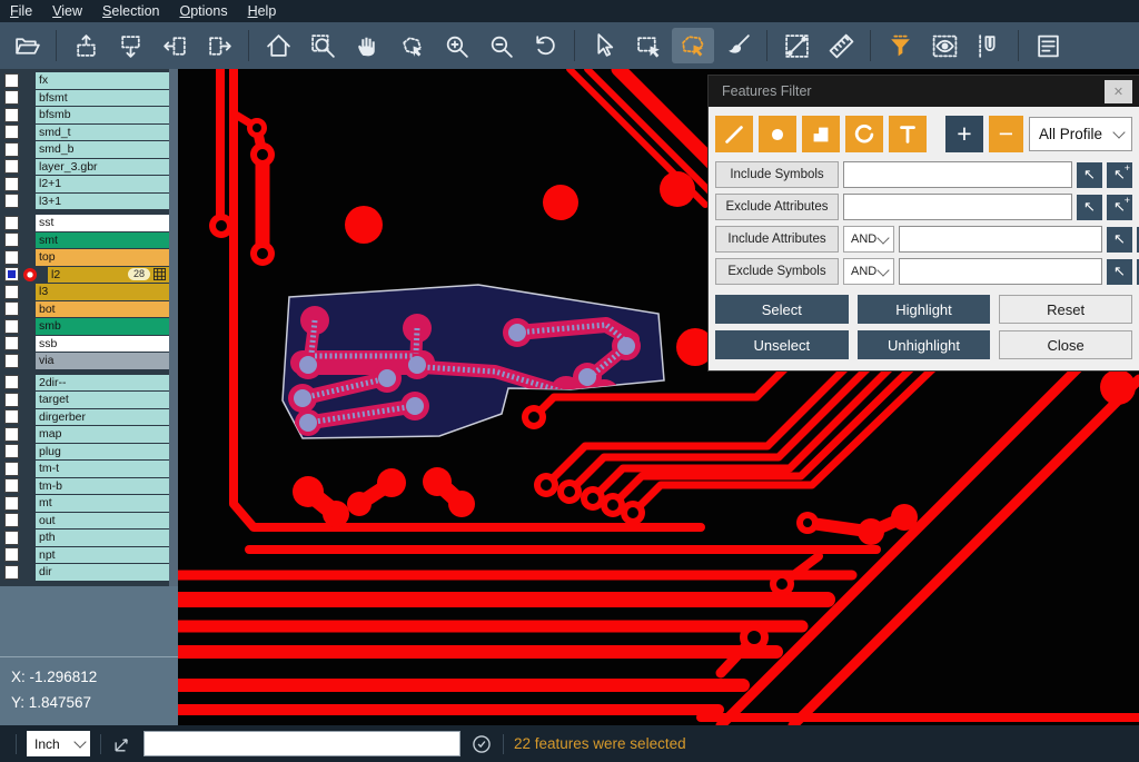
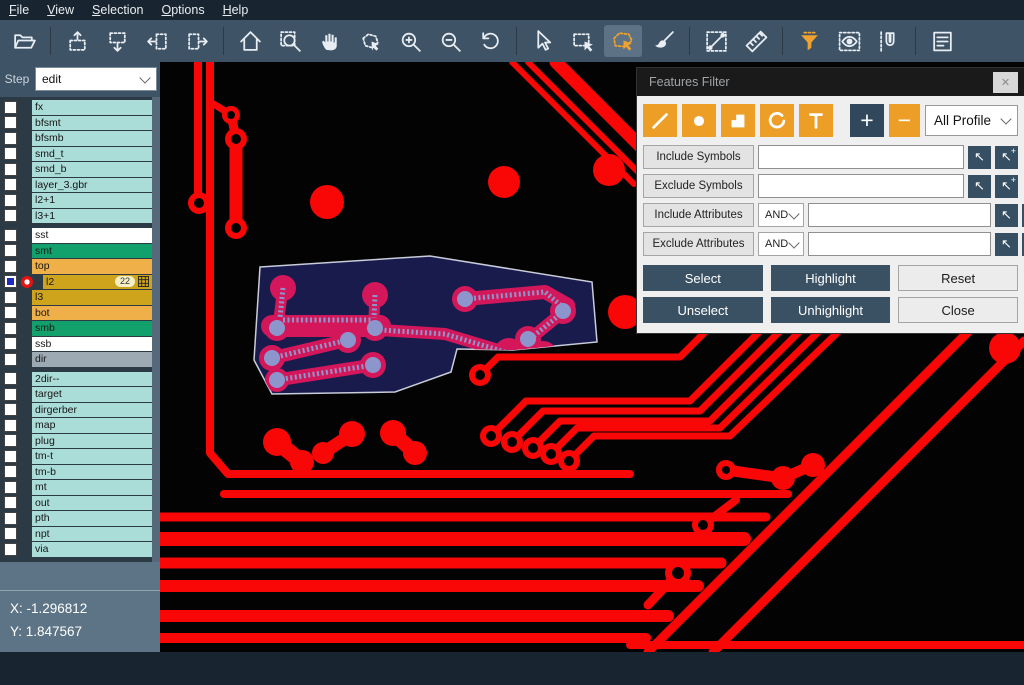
  File
  View
  Selection
  Options
  Help
+ Step
+ edit
  fx
  bfsmt
  bfsmb
  smd_t
  smd_b
  layer_3.gbr
  l2+1
  l3+1
  sst
  smt
  top
  l2
- 28
+ 22
  l3
  bot
  smb
  ssb
- via
+ dir
  2dir--
  target
  dirgerber
  map
  plug
  tm-t
  tm-b
  mt
  out
  pth
  npt
- dir
+ via
  X: -1.296812
  Y: 1.847567
  Features Filter
  ✕
  +
  −
  All Profile
  Include Symbols
  ↖
  ↖
  +
- Exclude Attributes
+ Exclude Symbols
  ↖
  ↖
  +
  Include Attributes
  AND
  ↖
- Exclude Symbols
+ Exclude Attributes
  AND
  ↖
  Select
  Highlight
  Reset
  Unselect
  Unhighlight
  Close
- Inch
- 22 features were selected
